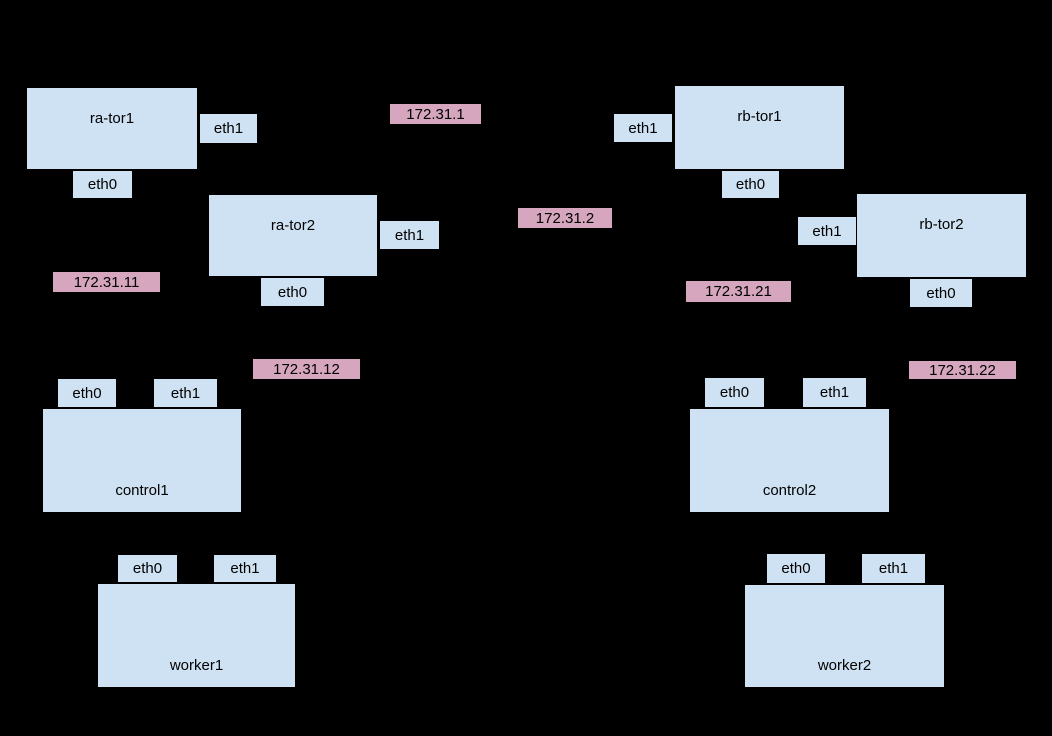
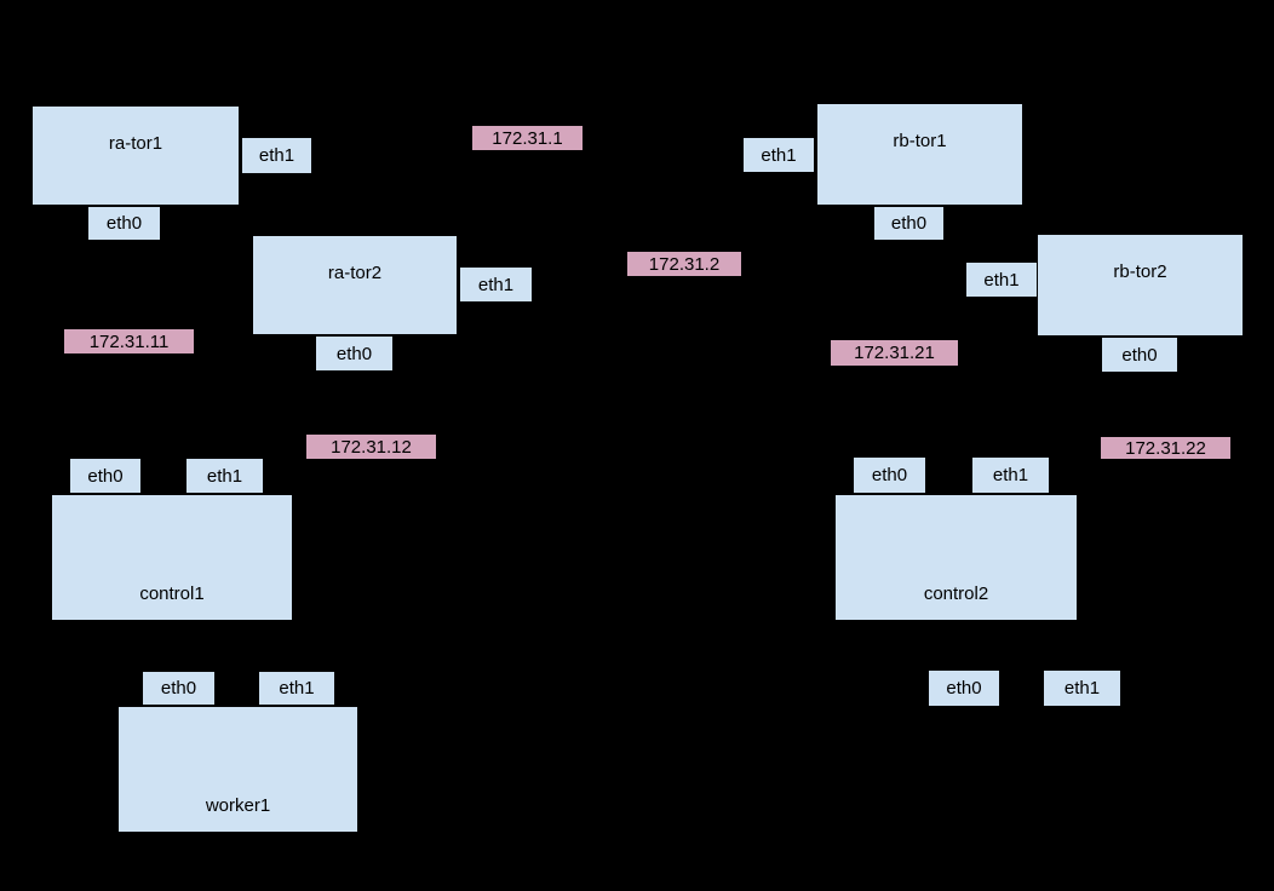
  ra-tor1
  ra-tor2
  rb-tor1
  rb-tor2
  control1
  control2
  worker1
- worker2
  eth1
  eth0
  eth1
  eth0
  eth1
  eth0
  eth1
  eth0
  eth0
  eth1
  eth0
  eth1
  eth0
  eth1
  eth0
  eth1
  172.31.1
  172.31.2
  172.31.11
  172.31.12
  172.31.21
  172.31.22
